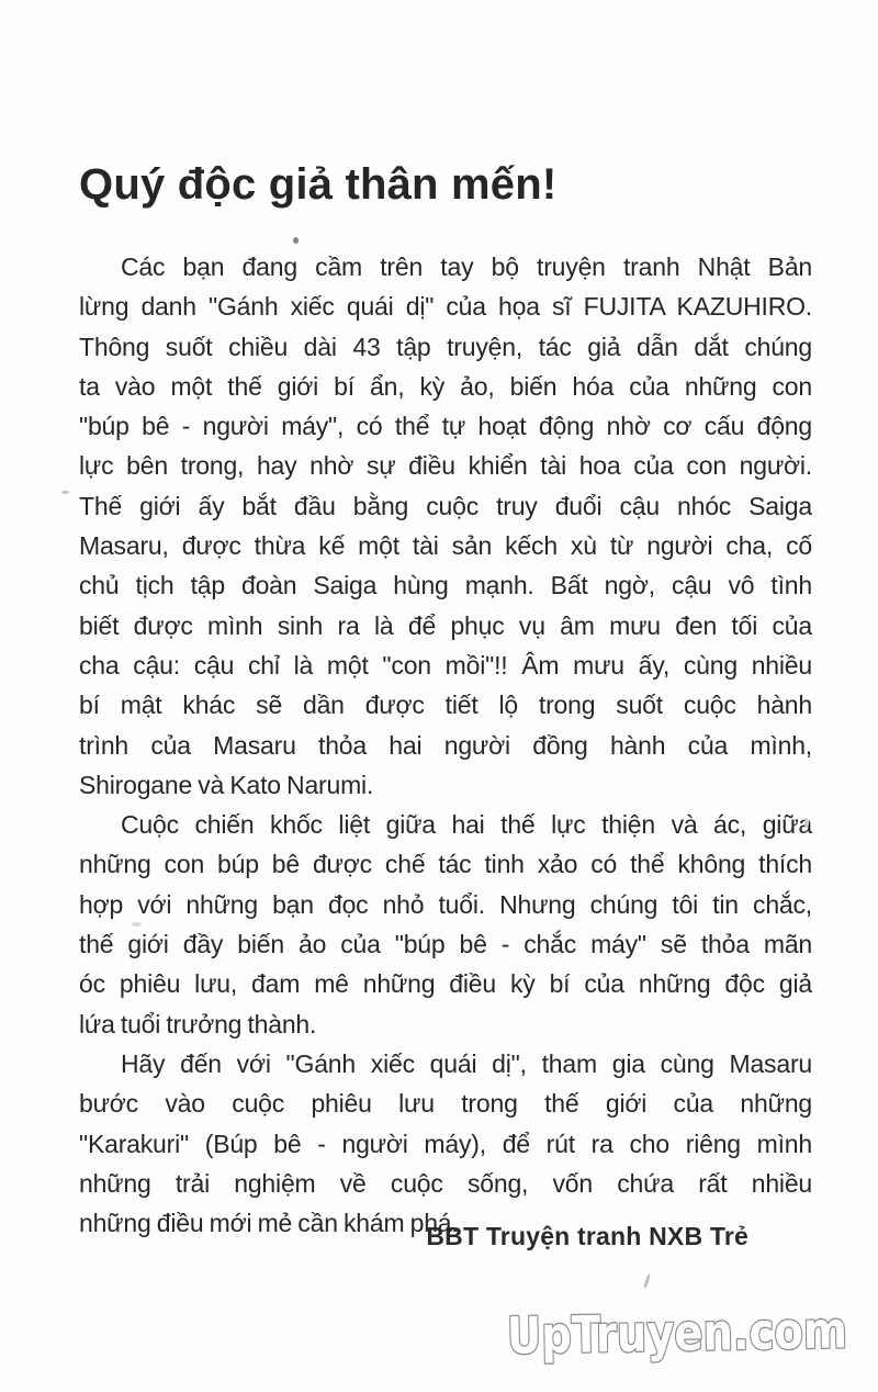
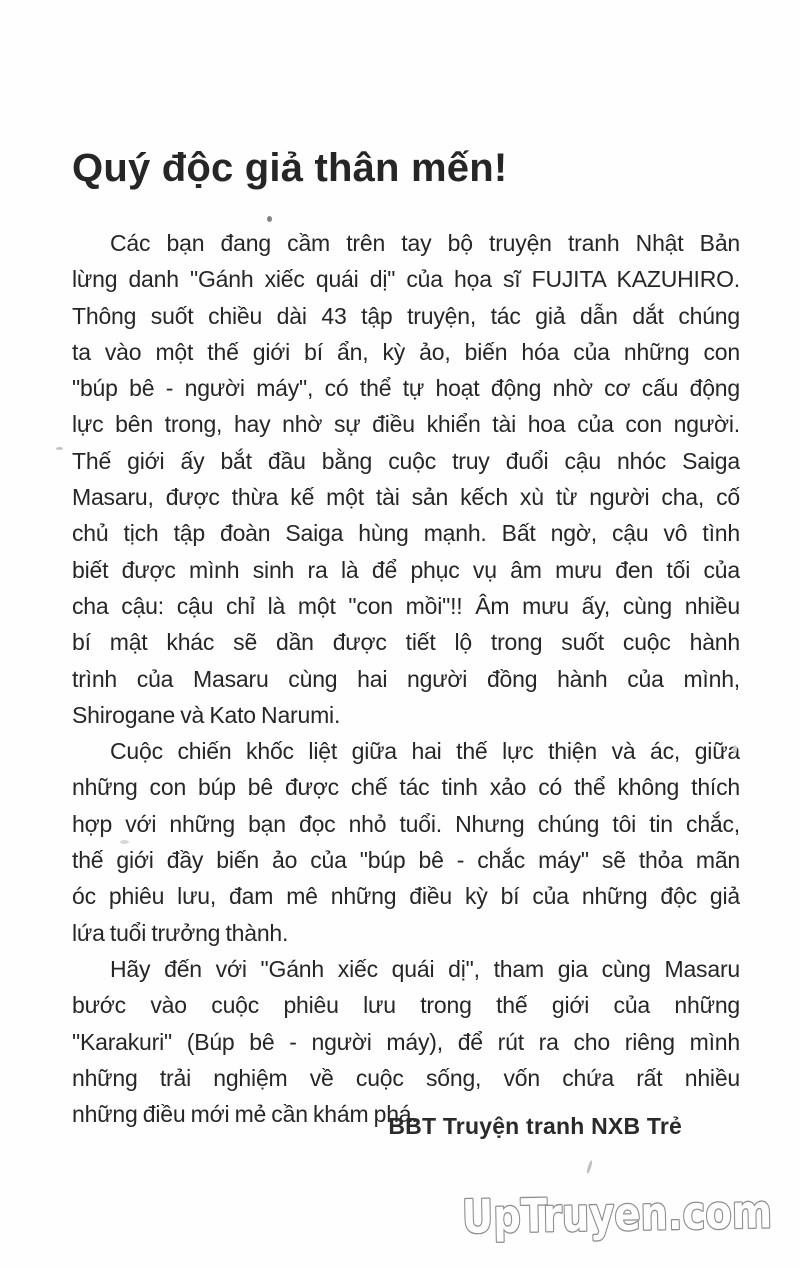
  Quý độc giả thân mến!
  Các bạn đang cầm trên tay bộ truyện tranh Nhật Bản
  lừng danh "Gánh xiếc quái dị" của họa sĩ FUJITA KAZUHIRO.
  Thông suốt chiều dài 43 tập truyện, tác giả dẫn dắt chúng
  ta vào một thế giới bí ẩn, kỳ ảo, biến hóa của những con
  "búp bê - người máy", có thể tự hoạt động nhờ cơ cấu động
  lực bên trong, hay nhờ sự điều khiển tài hoa của con người.
  Thế giới ấy bắt đầu bằng cuộc truy đuổi cậu nhóc Saiga
  Masaru, được thừa kế một tài sản kếch xù từ người cha, cố
  chủ tịch tập đoàn Saiga hùng mạnh. Bất ngờ, cậu vô tình
  biết được mình sinh ra là để phục vụ âm mưu đen tối của
  cha cậu: cậu chỉ là một "con mồi"!! Âm mưu ấy, cùng nhiều
  bí mật khác sẽ dần được tiết lộ trong suốt cuộc hành
- trình của Masaru thỏa hai người đồng hành của mình,
+ trình của Masaru cùng hai người đồng hành của mình,
  Shirogane và Kato Narumi.
  Cuộc chiến khốc liệt giữa hai thế lực thiện và ác, giữ
  những con búp bê được chế tác tinh xảo có thể không thích
  hợp với những bạn đọc nhỏ tuổi. Nhưng chúng tôi tin chắc,
  thế giới đầy biến ảo của "búp bê - chắc máy" sẽ thỏa mãn
  óc phiêu lưu, đam mê những điều kỳ bí của những độc giả
  lứa tuổi trưởng thành.
  Hãy đến với "Gánh xiếc quái dị", tham gia cùng Masaru
  bước vào cuộc phiêu lưu trong thế giới của những
  "Karakuri" (Búp bê - người máy), để rút ra cho riêng mình
  những trải nghiệm về cuộc sống, vốn chứa rất nhiều
  những điều mới mẻ cần khám phá.
  BBT Truyện tranh NXB Trẻ
  UpTruyen.com
